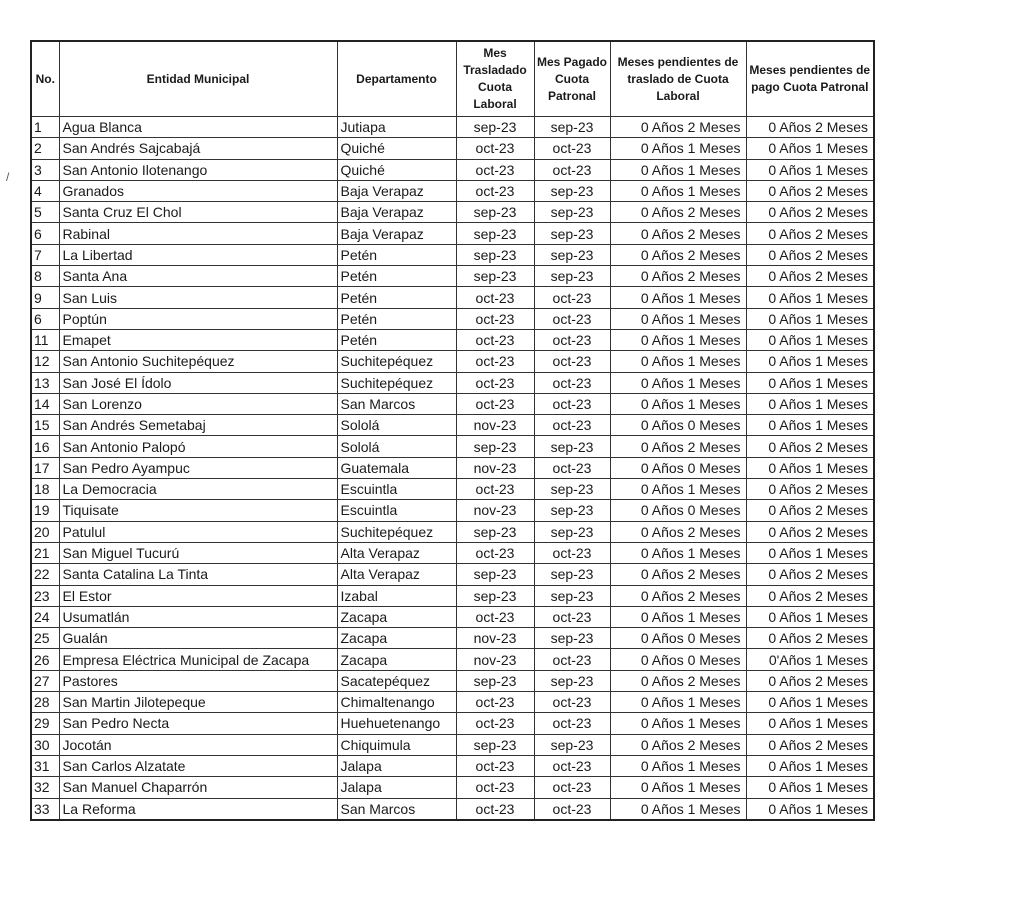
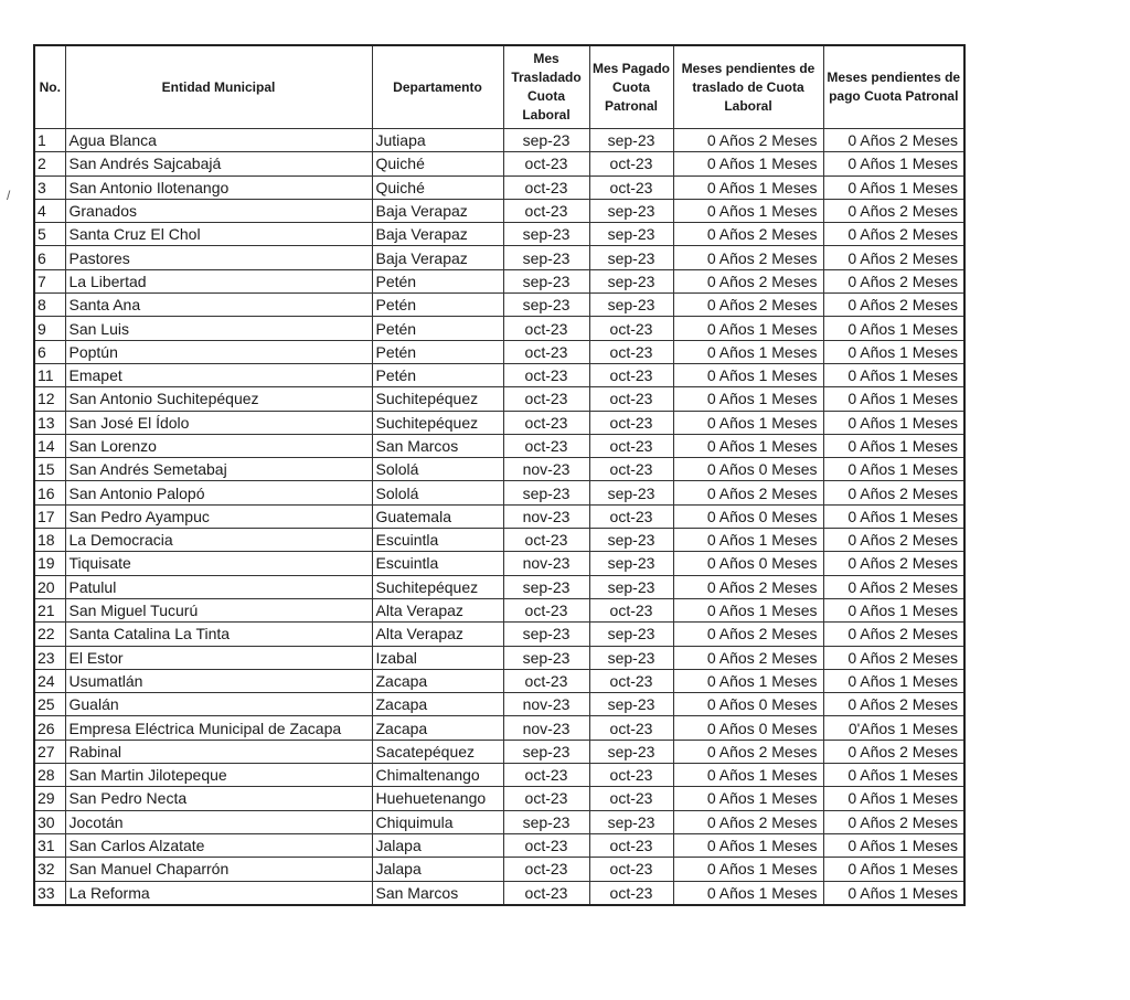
  /
  No.	Entidad Municipal	Departamento	Mes Trasladado Cuota Laboral	Mes Pagado Cuota Patronal	Meses pendientes de traslado de Cuota Laboral	Meses pendientes de pago Cuota Patronal
  1	Agua Blanca	Jutiapa	sep-23	sep-23	0 Años 2 Meses	0 Años 2 Meses
  2	San Andrés Sajcabajá	Quiché	oct-23	oct-23	0 Años 1 Meses	0 Años 1 Meses
  3	San Antonio Ilotenango	Quiché	oct-23	oct-23	0 Años 1 Meses	0 Años 1 Meses
  4	Granados	Baja Verapaz	oct-23	sep-23	0 Años 1 Meses	0 Años 2 Meses
  5	Santa Cruz El Chol	Baja Verapaz	sep-23	sep-23	0 Años 2 Meses	0 Años 2 Meses
- 6	Rabinal	Baja Verapaz	sep-23	sep-23	0 Años 2 Meses	0 Años 2 Meses
+ 6	Pastores	Baja Verapaz	sep-23	sep-23	0 Años 2 Meses	0 Años 2 Meses
  7	La Libertad	Petén	sep-23	sep-23	0 Años 2 Meses	0 Años 2 Meses
  8	Santa Ana	Petén	sep-23	sep-23	0 Años 2 Meses	0 Años 2 Meses
  9	San Luis	Petén	oct-23	oct-23	0 Años 1 Meses	0 Años 1 Meses
  6	Poptún	Petén	oct-23	oct-23	0 Años 1 Meses	0 Años 1 Meses
  11	Emapet	Petén	oct-23	oct-23	0 Años 1 Meses	0 Años 1 Meses
  12	San Antonio Suchitepéquez	Suchitepéquez	oct-23	oct-23	0 Años 1 Meses	0 Años 1 Meses
  13	San José El Ídolo	Suchitepéquez	oct-23	oct-23	0 Años 1 Meses	0 Años 1 Meses
  14	San Lorenzo	San Marcos	oct-23	oct-23	0 Años 1 Meses	0 Años 1 Meses
  15	San Andrés Semetabaj	Sololá	nov-23	oct-23	0 Años 0 Meses	0 Años 1 Meses
  16	San Antonio Palopó	Sololá	sep-23	sep-23	0 Años 2 Meses	0 Años 2 Meses
  17	San Pedro Ayampuc	Guatemala	nov-23	oct-23	0 Años 0 Meses	0 Años 1 Meses
  18	La Democracia	Escuintla	oct-23	sep-23	0 Años 1 Meses	0 Años 2 Meses
  19	Tiquisate	Escuintla	nov-23	sep-23	0 Años 0 Meses	0 Años 2 Meses
  20	Patulul	Suchitepéquez	sep-23	sep-23	0 Años 2 Meses	0 Años 2 Meses
  21	San Miguel Tucurú	Alta Verapaz	oct-23	oct-23	0 Años 1 Meses	0 Años 1 Meses
  22	Santa Catalina La Tinta	Alta Verapaz	sep-23	sep-23	0 Años 2 Meses	0 Años 2 Meses
  23	El Estor	Izabal	sep-23	sep-23	0 Años 2 Meses	0 Años 2 Meses
  24	Usumatlán	Zacapa	oct-23	oct-23	0 Años 1 Meses	0 Años 1 Meses
  25	Gualán	Zacapa	nov-23	sep-23	0 Años 0 Meses	0 Años 2 Meses
  26	Empresa Eléctrica Municipal de Zacapa	Zacapa	nov-23	oct-23	0 Años 0 Meses	0'Años 1 Meses
- 27	Pastores	Sacatepéquez	sep-23	sep-23	0 Años 2 Meses	0 Años 2 Meses
+ 27	Rabinal	Sacatepéquez	sep-23	sep-23	0 Años 2 Meses	0 Años 2 Meses
  28	San Martin Jilotepeque	Chimaltenango	oct-23	oct-23	0 Años 1 Meses	0 Años 1 Meses
  29	San Pedro Necta	Huehuetenango	oct-23	oct-23	0 Años 1 Meses	0 Años 1 Meses
  30	Jocotán	Chiquimula	sep-23	sep-23	0 Años 2 Meses	0 Años 2 Meses
  31	San Carlos Alzatate	Jalapa	oct-23	oct-23	0 Años 1 Meses	0 Años 1 Meses
  32	San Manuel Chaparrón	Jalapa	oct-23	oct-23	0 Años 1 Meses	0 Años 1 Meses
  33	La Reforma	San Marcos	oct-23	oct-23	0 Años 1 Meses	0 Años 1 Meses
